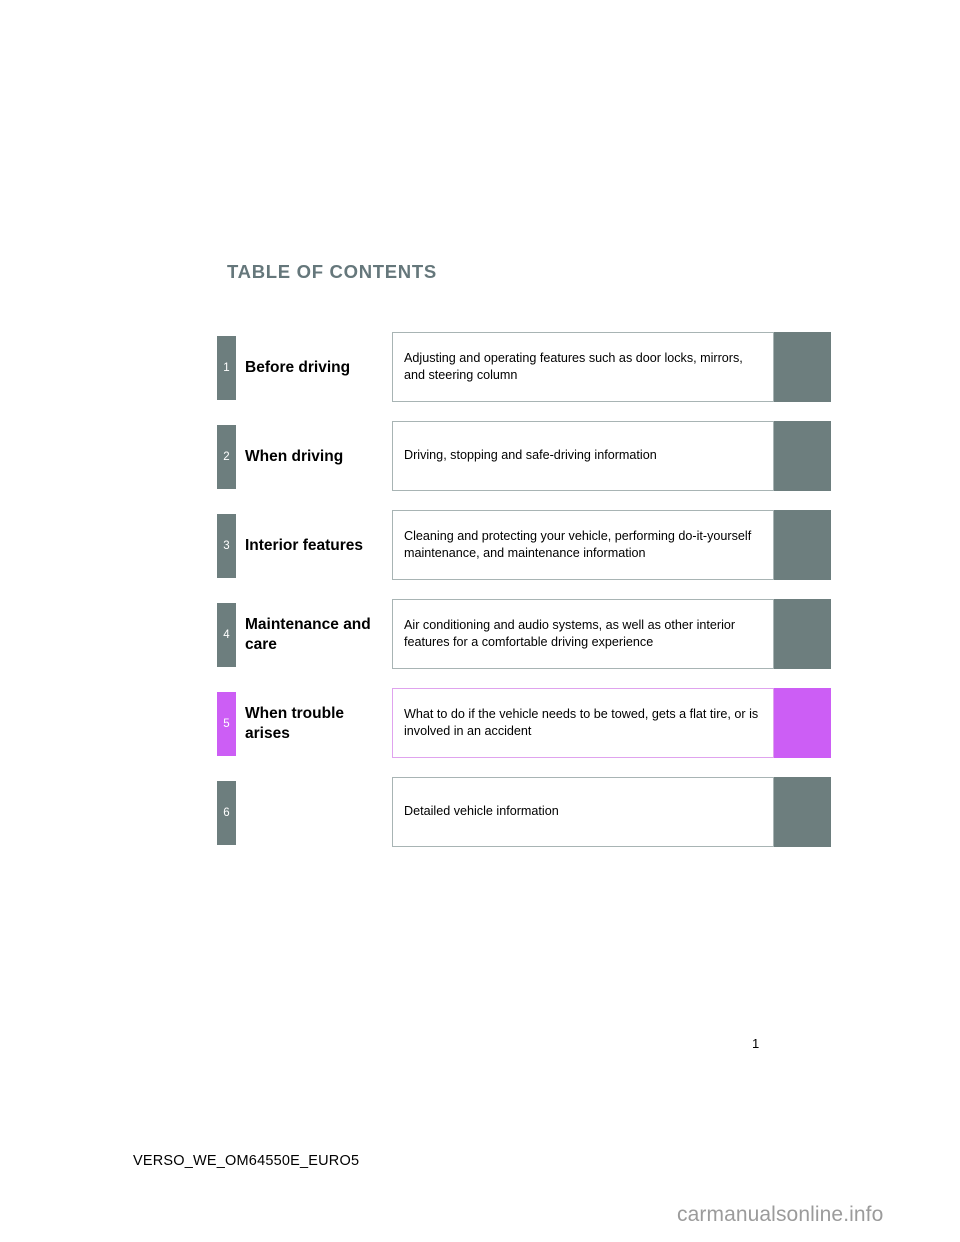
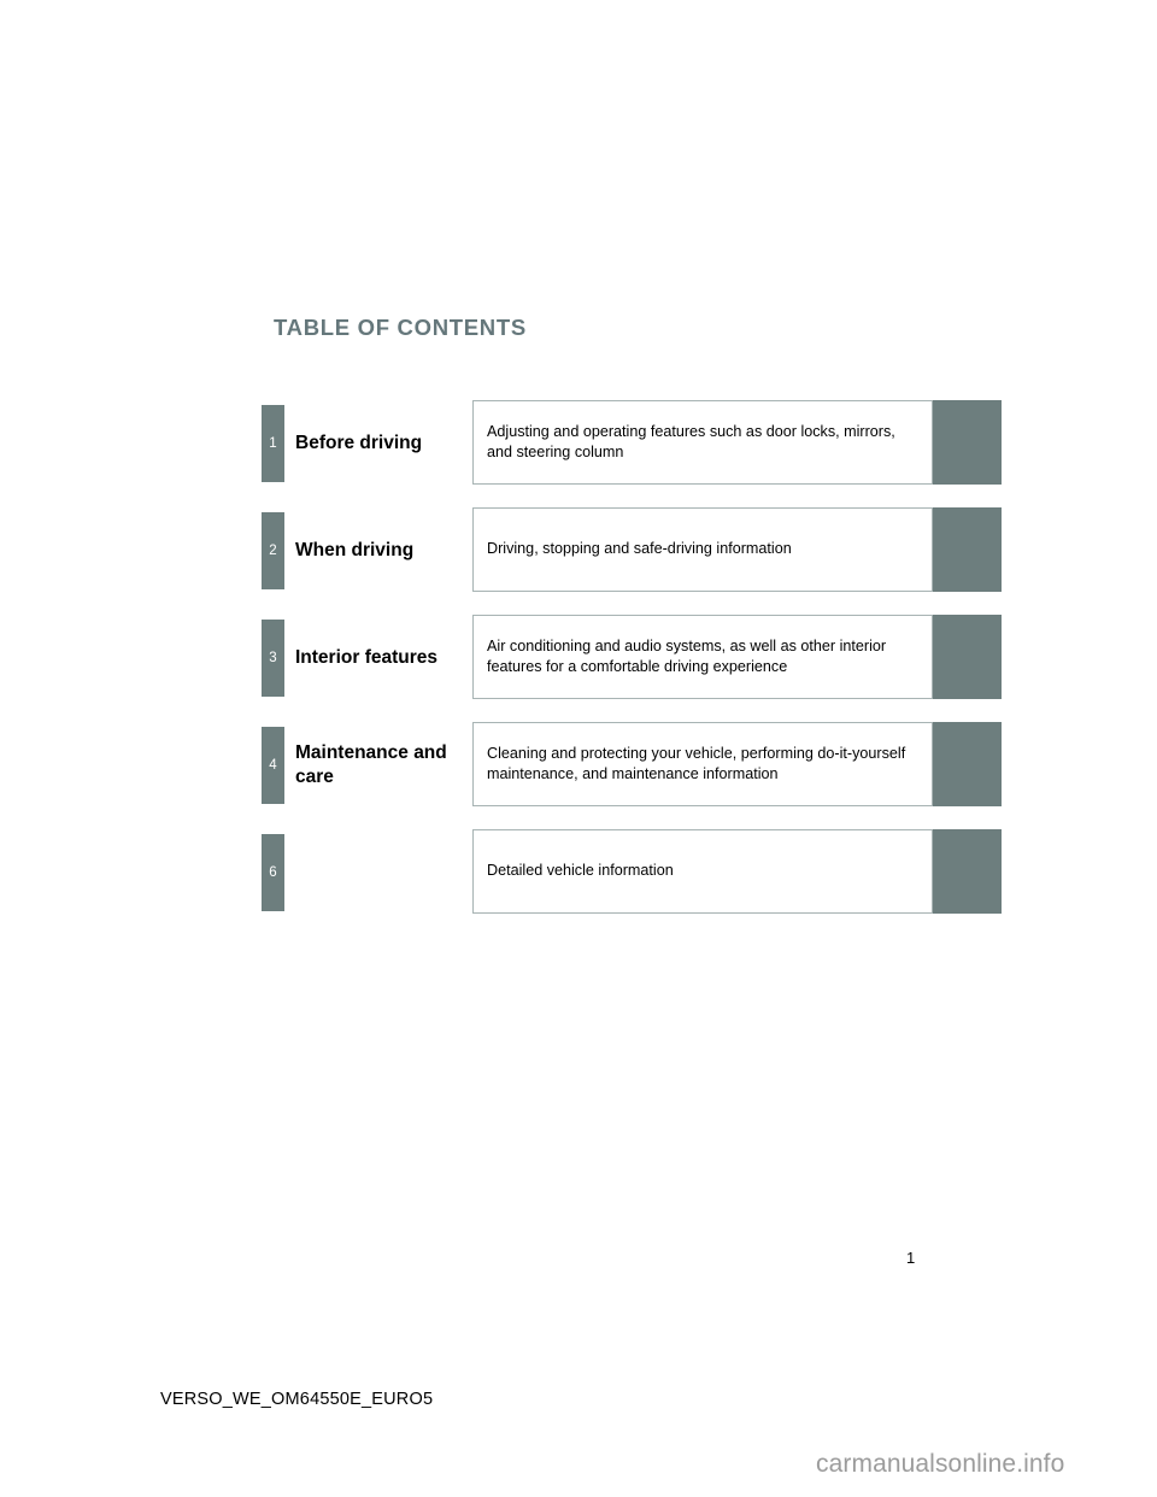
  TABLE OF CONTENTS
  1
  Before driving
  Adjusting and operating features such as door locks, mirrors, and steering column
  2
  When driving
  Driving, stopping and safe-driving information
  3
  Interior features
- Cleaning and protecting your vehicle, performing do-it-yourself maintenance, and maintenance information
+ Air conditioning and audio systems, as well as other interior features for a comfortable driving experience
  4
  Maintenance and care
- Air conditioning and audio systems, as well as other interior features for a comfortable driving experience
+ Cleaning and protecting your vehicle, performing do-it-yourself maintenance, and maintenance information
- 5
- When trouble arises
- What to do if the vehicle needs to be towed, gets a flat tire, or is involved in an accident
  6
  Detailed vehicle information
  1
  VERSO_WE_OM64550E_EURO5
  carmanualsonline.info
